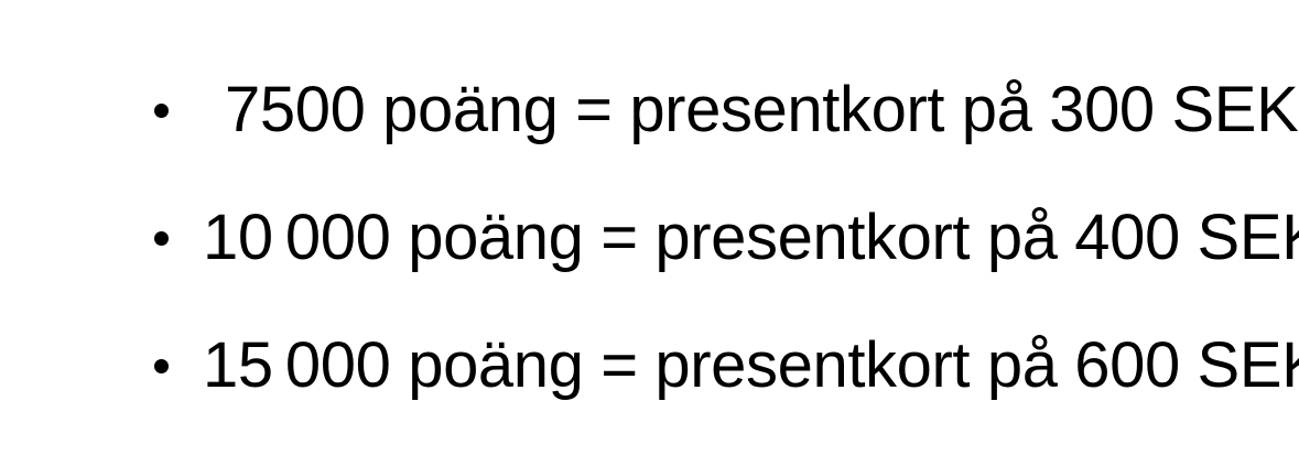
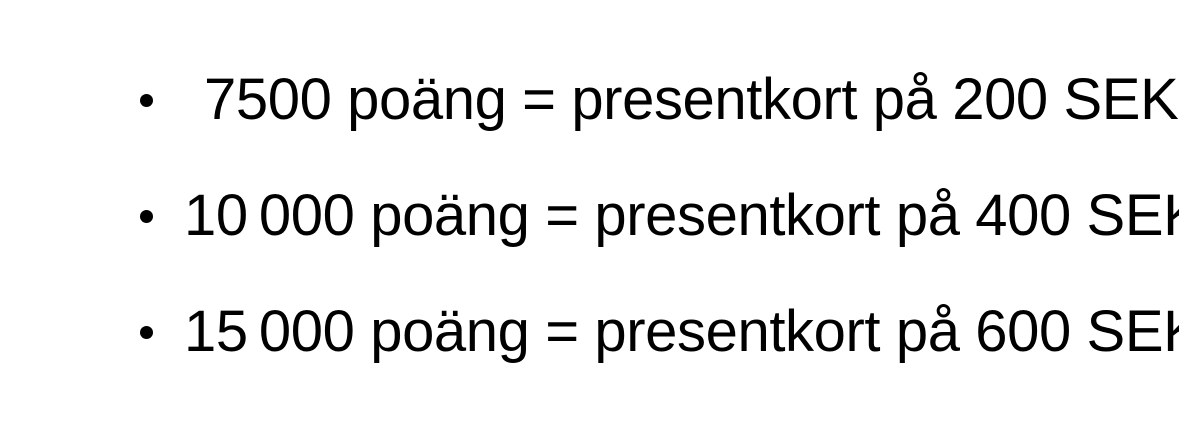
- 7500 poäng = presentkort på 300 SEK
+ 7500 poäng = presentkort på 200 SEK
  10 000 poäng = presentkort på 400 SE
  15 000 poäng = presentkort på 600 SE
